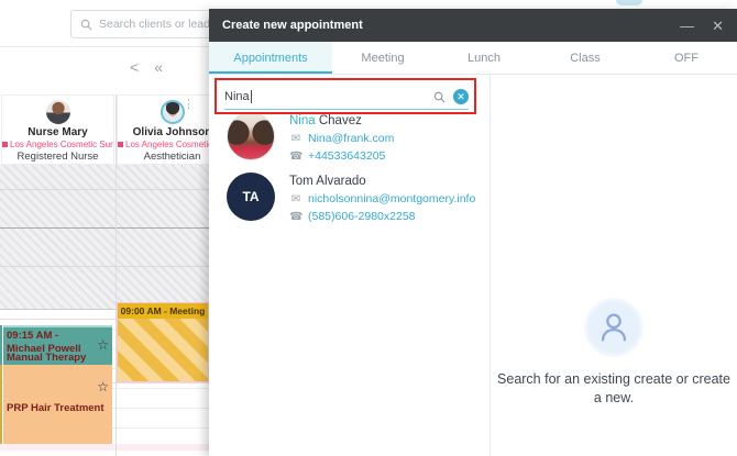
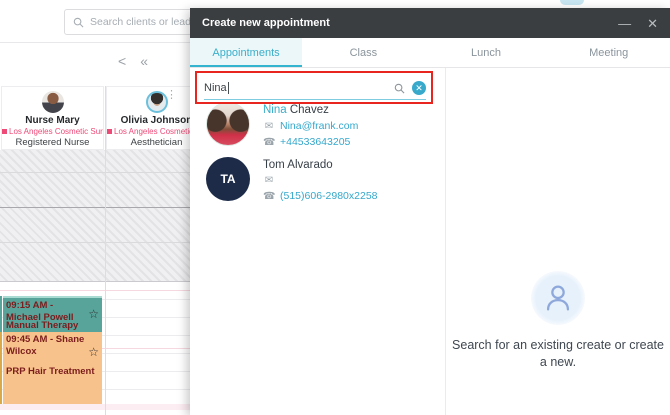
  Search clients or lead
  <
  «
  Nurse Mary
  Los Angeles Cosmetic Sur
  Registered Nurse
  Olivia Johnso
  Los Angeles Cosmeti
  Aesthetician
  ⋮
  09:15 AM - Michael Powell
  ☆
  Manual Therapy
+ 09:45 AM - Shane Wilcox
  ☆
  PRP Hair Treatment
- 09:00 AM - Meeting
  Create new appointment
  —
  ✕
  Appointments
- Meeting
+ Class
  Lunch
- Class
+ Meeting
- OFF
  Nina
  ✕
  Nina Chavez
  ✉
  Nina@frank.com
  ☎
  +44533643205
  TA
  Tom Alvarado
  ✉
- nicholsonnina@montgomery.info
  ☎
- (585)606-2980x2258
+ (515)606-2980x2258
  Search for an existing create or create a new.
